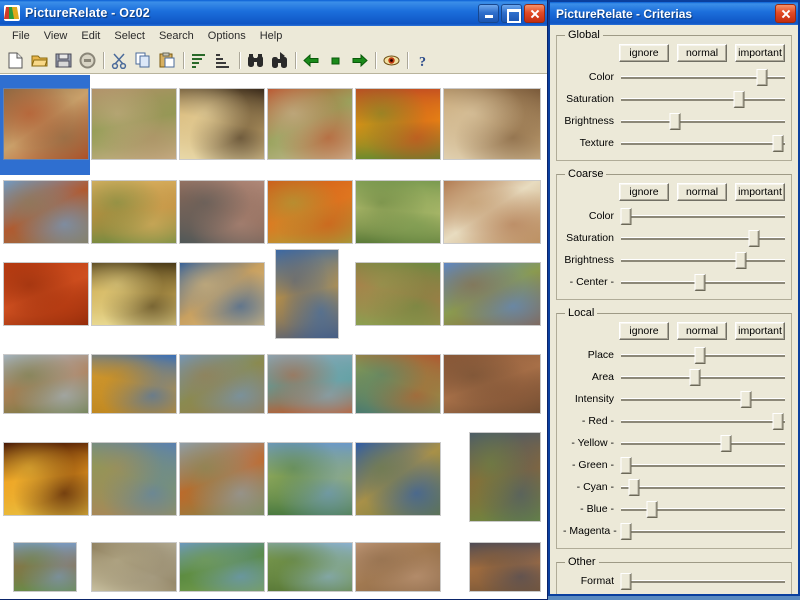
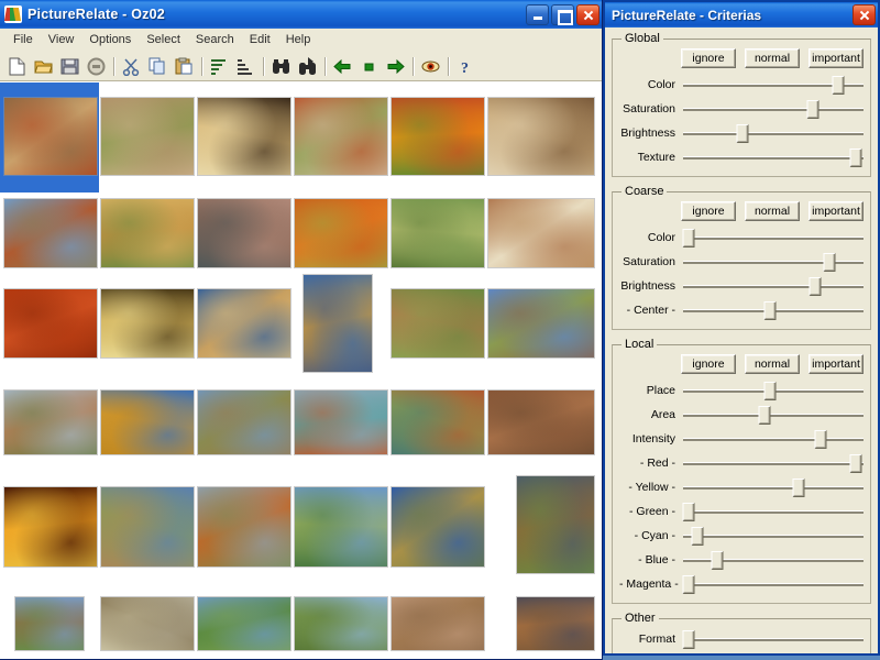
  PictureRelate - Oz02
  File
  View
- Edit
+ Options
  Select
  Search
- Options
+ Edit
  Help
  ?
  PictureRelate - Criterias
  Global
  ignore
  normal
  important
  Color
  Saturation
  Brightness
  Texture
  Coarse
  ignore
  normal
  important
  Color
  Saturation
  Brightness
  - Center -
  Local
  ignore
  normal
  important
  Place
  Area
  Intensity
  - Red -
  - Yellow -
  - Green -
  - Cyan -
  - Blue -
  - Magenta -
  Other
  Format
